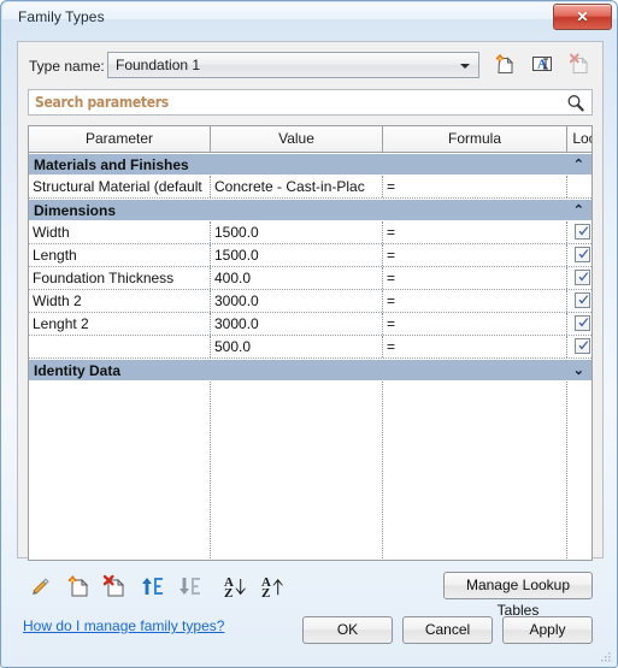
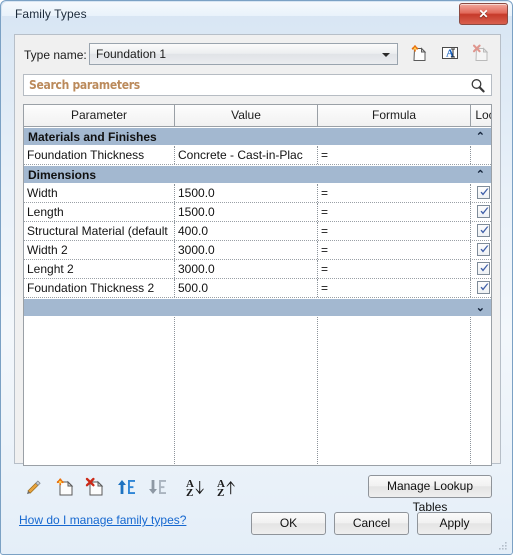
  Family Types
  ✕
  Type name:
  Foundation 1
  A
  Search parameters
  Parameter
  Value
  Formula
  Materials and Finishes
  ⌃
- Structural Material (default
+ Foundation Thickness
  Concrete - Cast-in-Plac
  =
  Dimensions
  ⌃
  Width
  1500.0
  =
  Length
  1500.0
  =
- Foundation Thickness
+ Structural Material (default
  400.0
  =
  Width 2
  3000.0
  =
  Lenght 2
  3000.0
  =
+ Foundation Thickness 2
  500.0
  =
- Identity Data
  ⌄
  A
  Z
  A
  Z
  Manage Lookup Tables
  How do I manage family types?
  OK
  Cancel
  Apply
